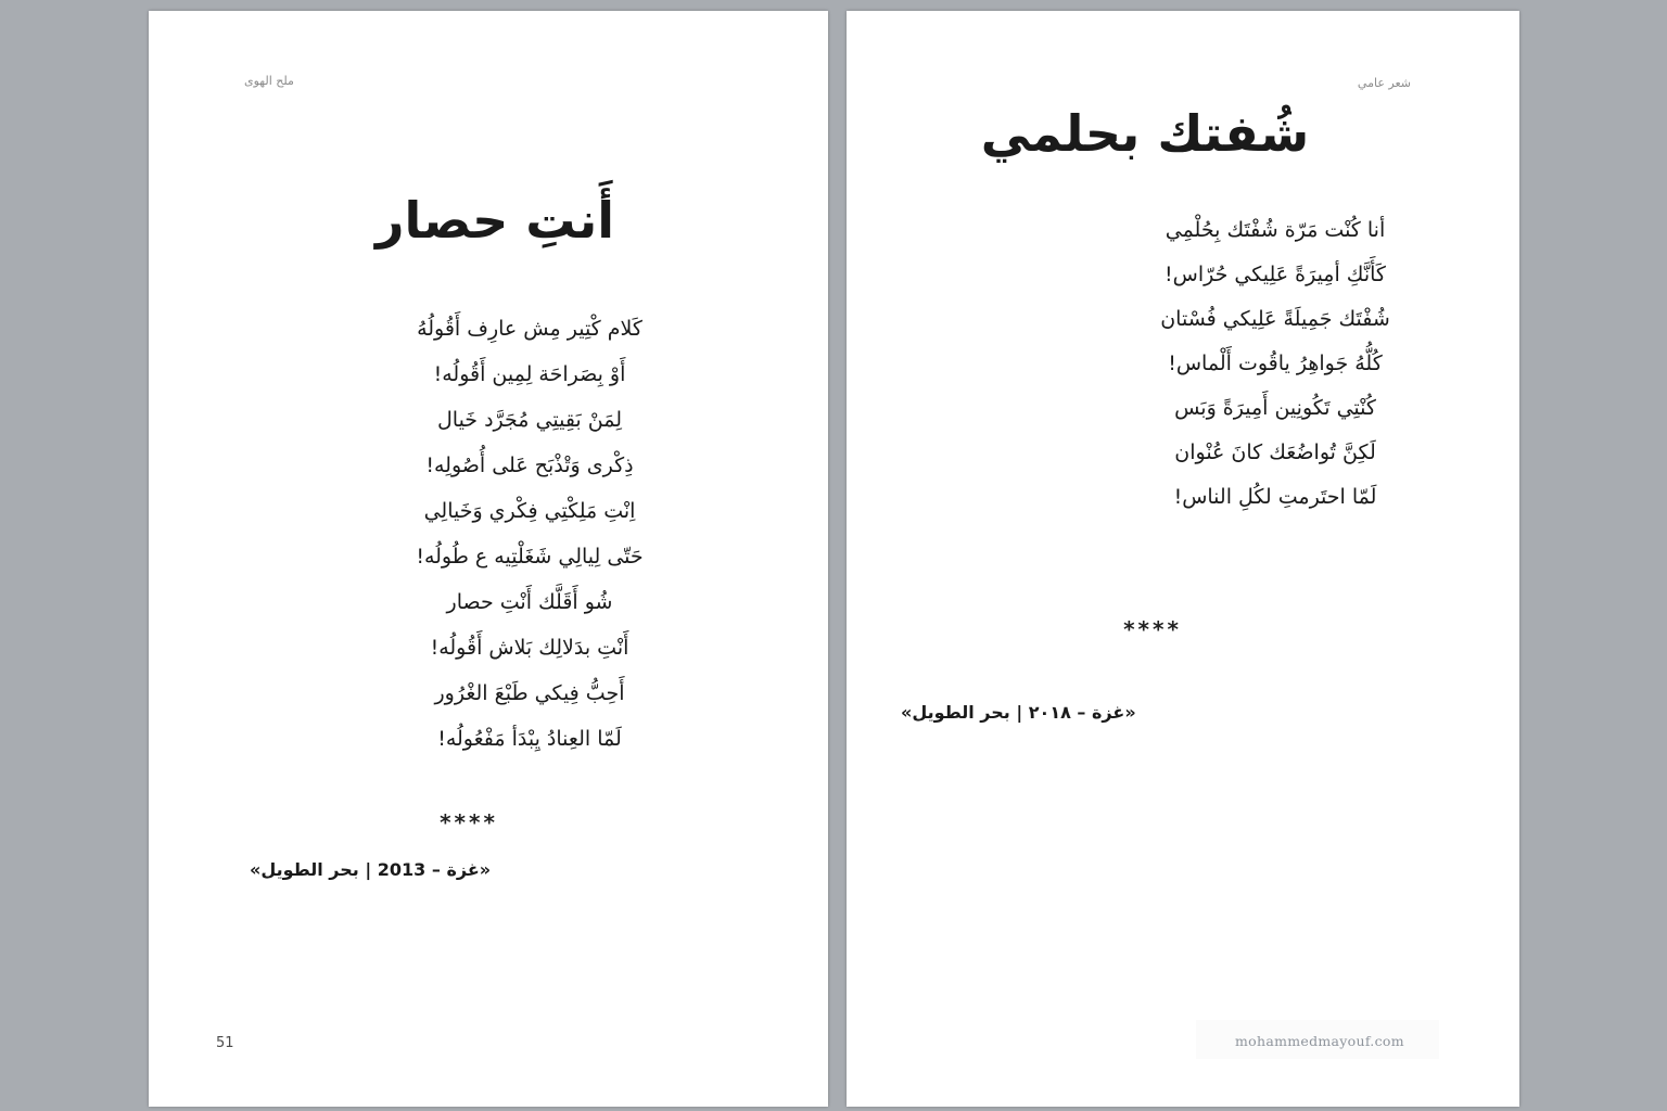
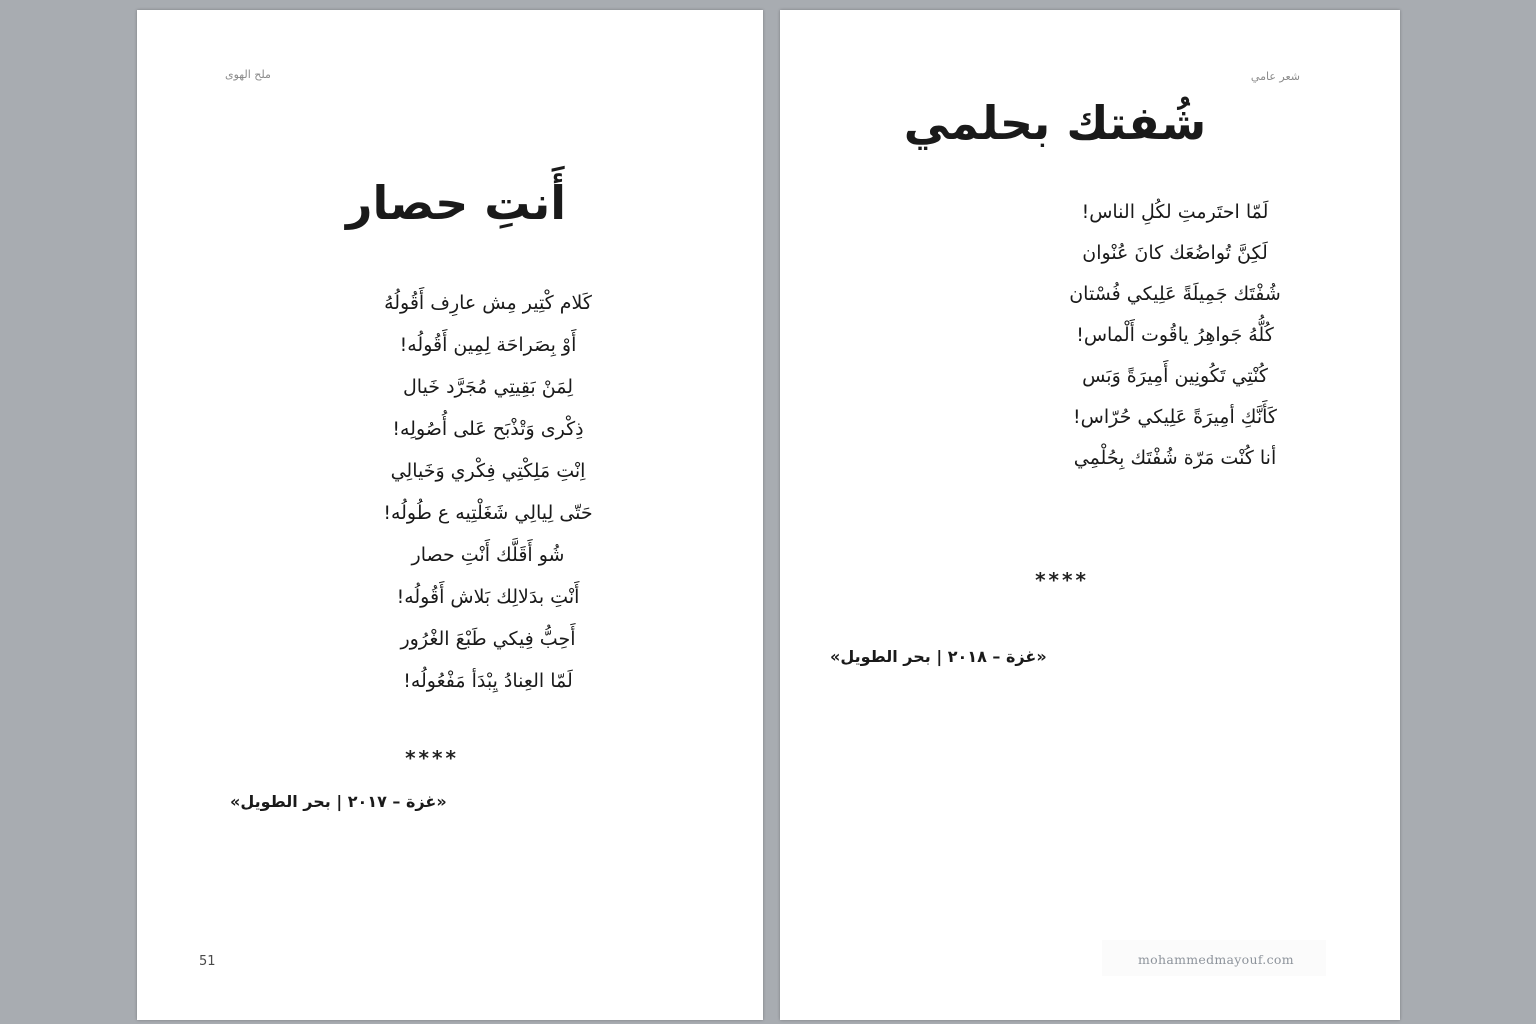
  ملح الهوى
  أَنتِ حصار
  كَلام كْتِير مِش عارِف أَقُولُهُ
  أَوْ بِصَراحَة لِمِين أَقُولُه!
  لِمَنْ بَقِيتِي مُجَرَّد خَيال
  ذِكْرى وَتْذْبَح عَلى أُصُولِه!
  اِنْتِ مَلِكْتِي فِكْري وَخَيالِي
  حَتّى لِيالِي شَغَلْتِيه ع طُولُه!
  شُو أَقَلَّك أَنْتِ حصار
  أَنْتِ بدَلالِك بَلاش أَقُولُه!
  أَحِبُّ فِيكي طَبْعَ الغْرُور
  لَمّا العِنادُ يِبْدَأ مَفْعُولُه!
  ****
- «غزة – 2013 | بحر الطويل»
+ «غزة – ٢٠١٧ | بحر الطويل»
  51
  شعر عامي
  شُفتك بحلمي
- أنا كُنْت مَرّة شُفْتَك بِحُلْمِي
+ لَمّا احتَرمتِ لكُلِ الناس!
- كَأَنَّكِ أمِيرَةً عَلِيكي حُرّاس!
+ لَكِنَّ تُواضُعَك كانَ عُنْوان
  شُفْتَك جَمِيلَةً عَلِيكي فُسْتان
  كُلُّهُ جَواهِرُ ياقُوت أَلْماس!
  كُنْتِي تَكُونِين أَمِيرَةً وَبَس
- لَكِنَّ تُواضُعَك كانَ عُنْوان
+ كَأَنَّكِ أمِيرَةً عَلِيكي حُرّاس!
- لَمّا احتَرمتِ لكُلِ الناس!
+ أنا كُنْت مَرّة شُفْتَك بِحُلْمِي
  ****
  «غزة – ٢٠١٨ | بحر الطويل»
  mohammedmayouf.com
